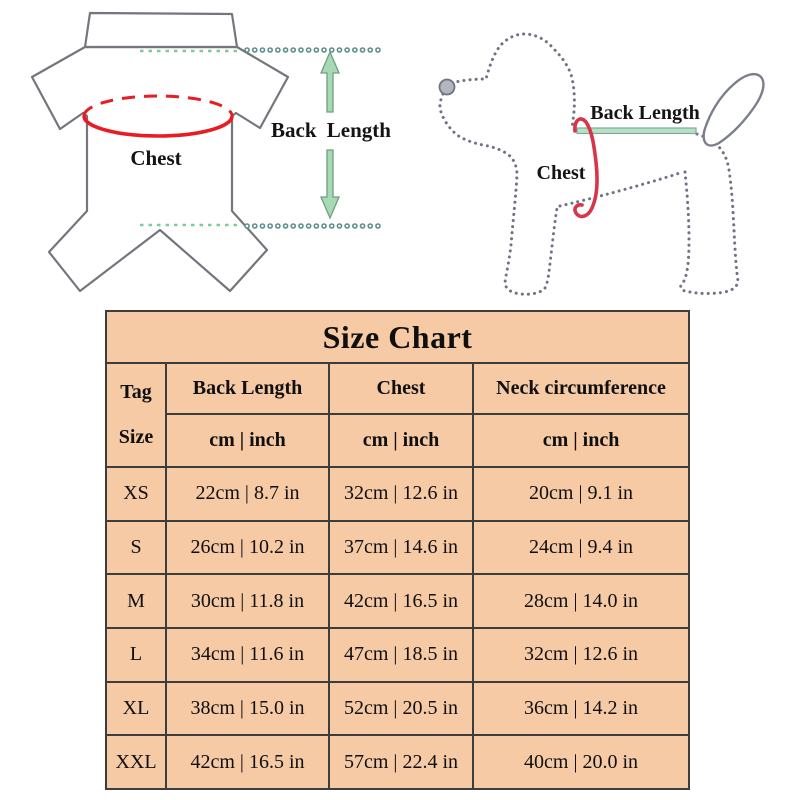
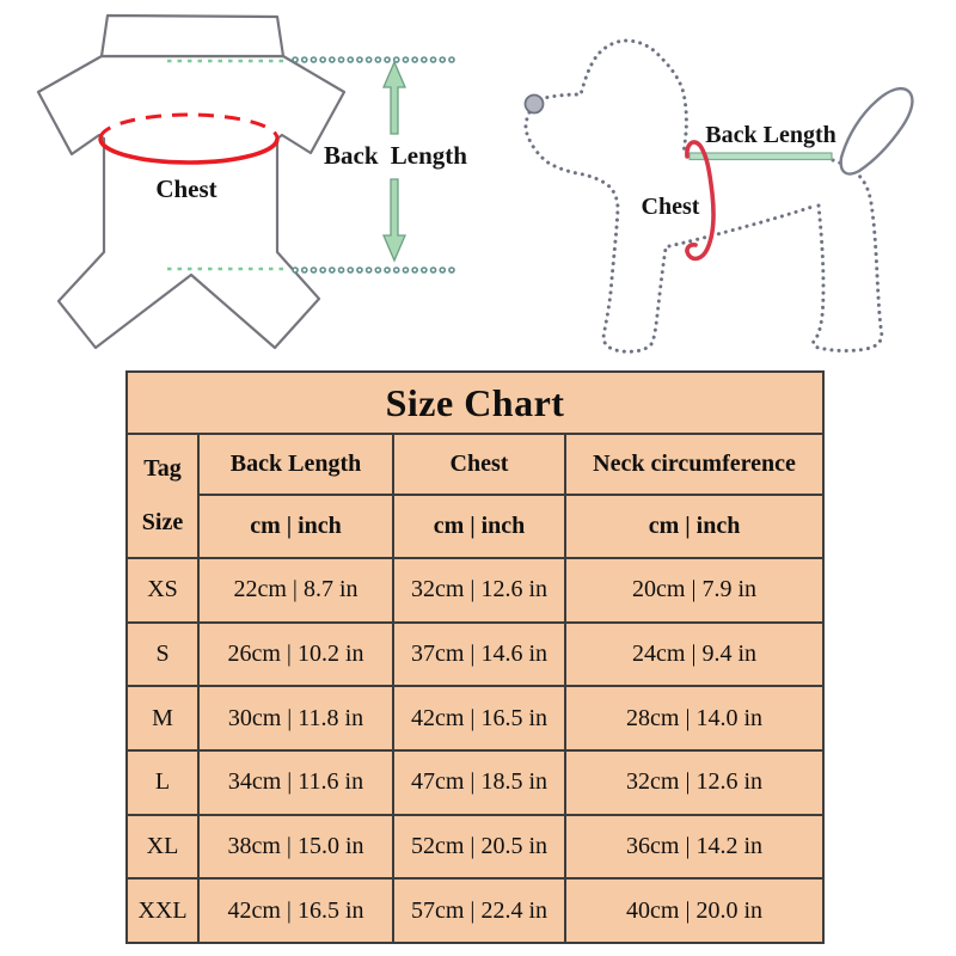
  Chest
  Back Length
  Back Length
  Chest
  Size Chart
  Tag Size	Back Length	Chest	Neck circumference
  cm | inch	cm | inch	cm | inch
- XS	22cm | 8.7 in	32cm | 12.6 in	20cm | 9.1 in
+ XS	22cm | 8.7 in	32cm | 12.6 in	20cm | 7.9 in
  S	26cm | 10.2 in	37cm | 14.6 in	24cm | 9.4 in
  M	30cm | 11.8 in	42cm | 16.5 in	28cm | 14.0 in
  L	34cm | 11.6 in	47cm | 18.5 in	32cm | 12.6 in
  XL	38cm | 15.0 in	52cm | 20.5 in	36cm | 14.2 in
  XXL	42cm | 16.5 in	57cm | 22.4 in	40cm | 20.0 in
